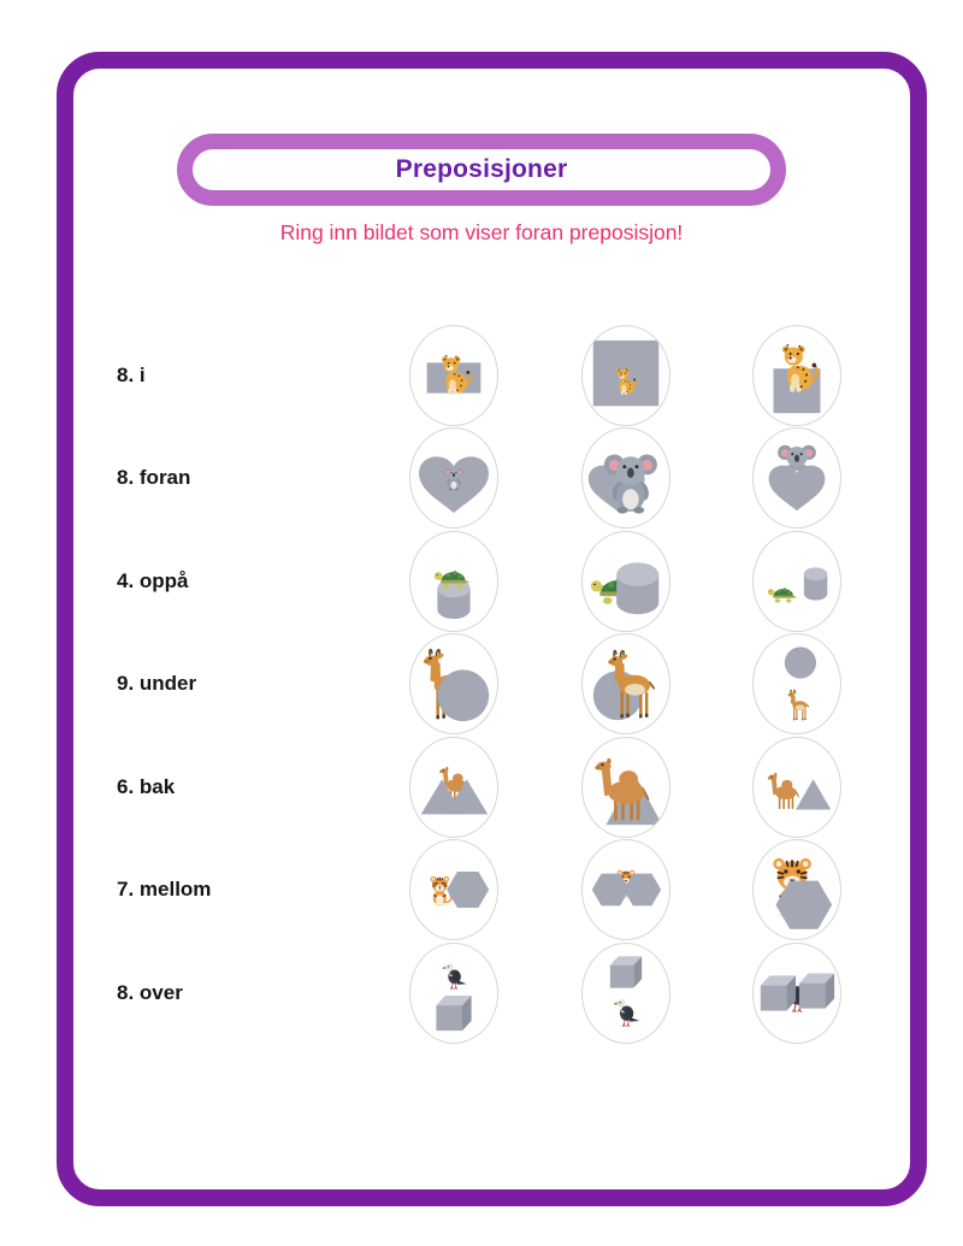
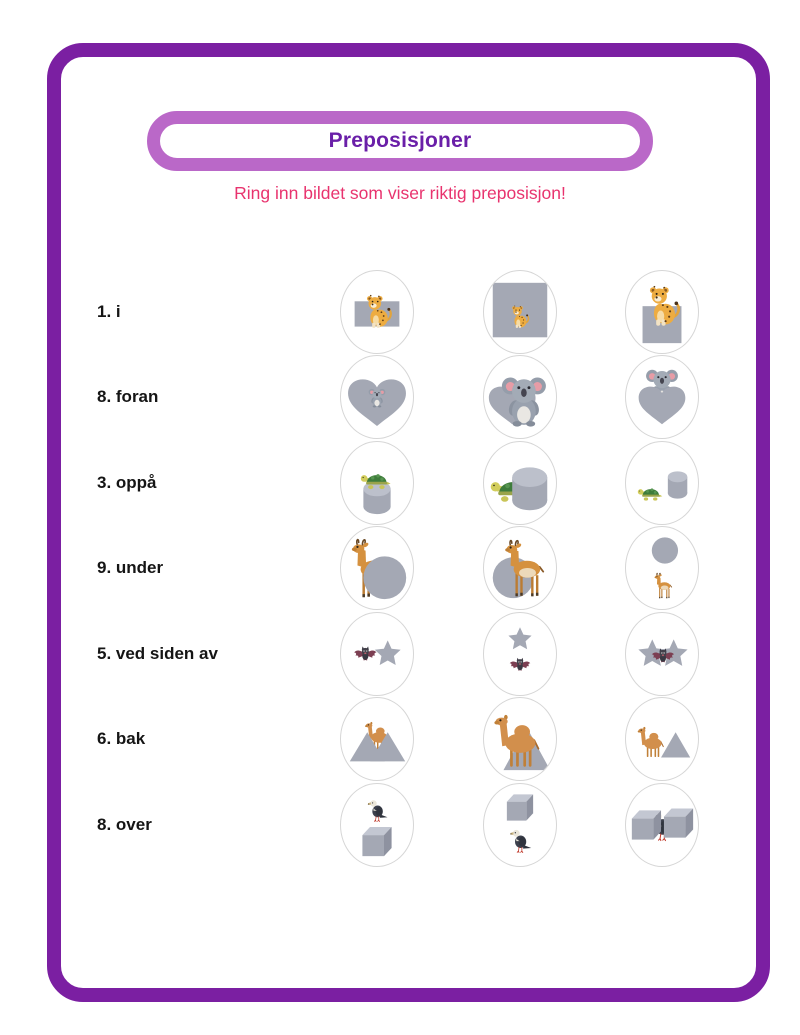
  Preposisjoner
- Ring inn bildet som viser foran preposisjon!
+ Ring inn bildet som viser riktig preposisjon!
- 8. i
+ 1. i
  8. foran
- 4. oppå
+ 3. oppå
  9. under
+ 5. ved siden av
  6. bak
- 7. mellom
  8. over
